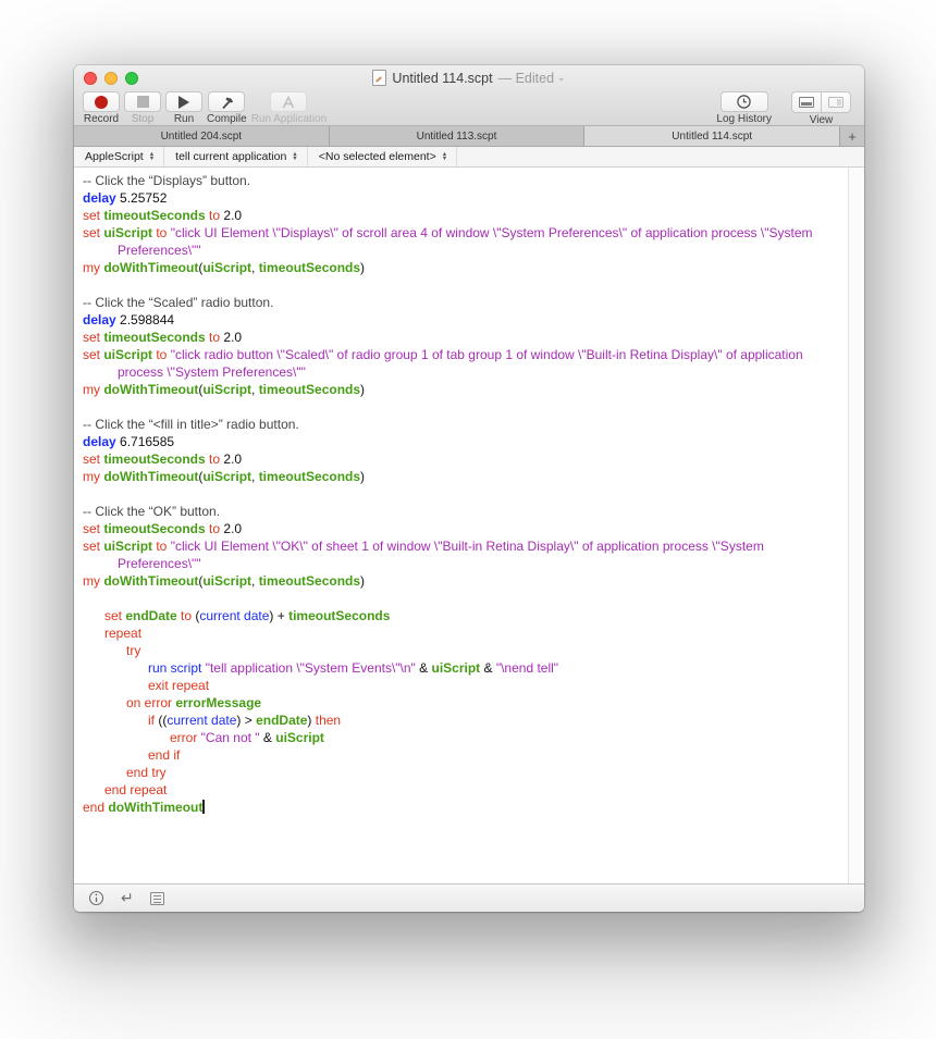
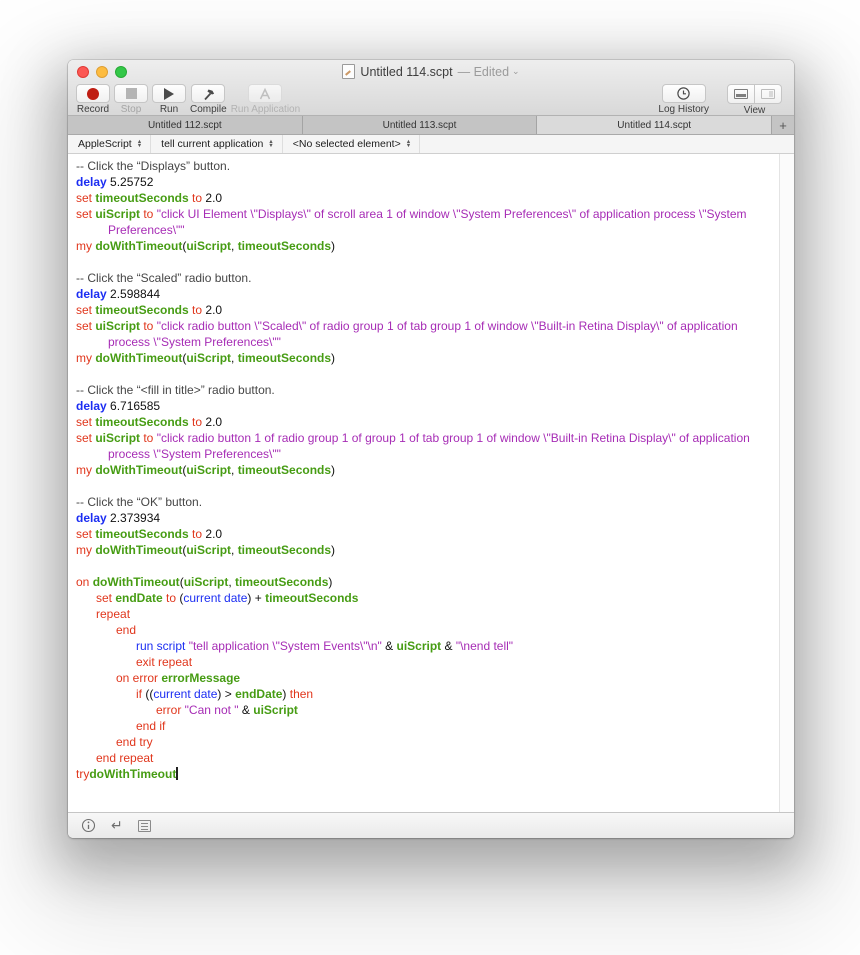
  Untitled 114.scpt
  — Edited
  ⌄
  Record
  Stop
  Run
  Compile
  Run Application
  Log History
  View
- Untitled 204.scpt
+ Untitled 112.scpt
  Untitled 113.scpt
  Untitled 114.scpt
  +
  AppleScript
  tell current application
  <No selected element>
  -- Click the “Displays” button.
  delay 5.25752
  set timeoutSeconds to 2.0
- set uiScript to "click UI Element \"Displays\" of scroll area 4 of window \"System Preferences\" of application process \"System Preferences\""
+ set uiScript to "click UI Element \"Displays\" of scroll area 1 of window \"System Preferences\" of application process \"System Preferences\""
  my doWithTimeout(uiScript, timeoutSeconds)
  -- Click the “Scaled” radio button.
  delay 2.598844
  set timeoutSeconds to 2.0
  set uiScript to "click radio button \"Scaled\" of radio group 1 of tab group 1 of window \"Built-in Retina Display\" of application process \"System Preferences\""
  my doWithTimeout(uiScript, timeoutSeconds)
  -- Click the “<fill in title>” radio button.
  delay 6.716585
  set timeoutSeconds to 2.0
+ set uiScript to "click radio button 1 of radio group 1 of group 1 of tab group 1 of window \"Built-in Retina Display\" of application process \"System Preferences\""
  my doWithTimeout(uiScript, timeoutSeconds)
  -- Click the “OK” button.
+ delay 2.373934
  set timeoutSeconds to 2.0
- set uiScript to "click UI Element \"OK\" of sheet 1 of window \"Built-in Retina Display\" of application process \"System Preferences\""
  my doWithTimeout(uiScript, timeoutSeconds)
+ on doWithTimeout(uiScript, timeoutSeconds)
  set endDate to (current date) + timeoutSeconds
  repeat
- try
+ end
  run script "tell application \"System Events\"\n" & uiScript & "\nend tell"
  exit repeat
  on error errorMessage
  if ((current date) > endDate) then
  error "Can not " & uiScript
  end if
  end try
  end repeat
- end doWithTimeout
+ trydoWithTimeout
  ↵
